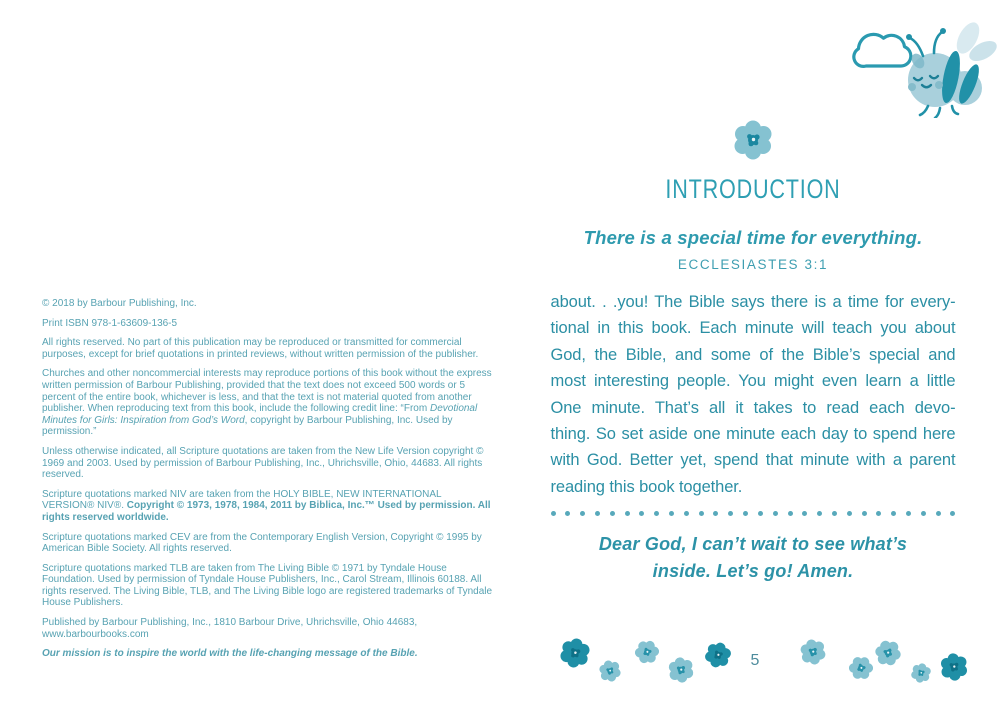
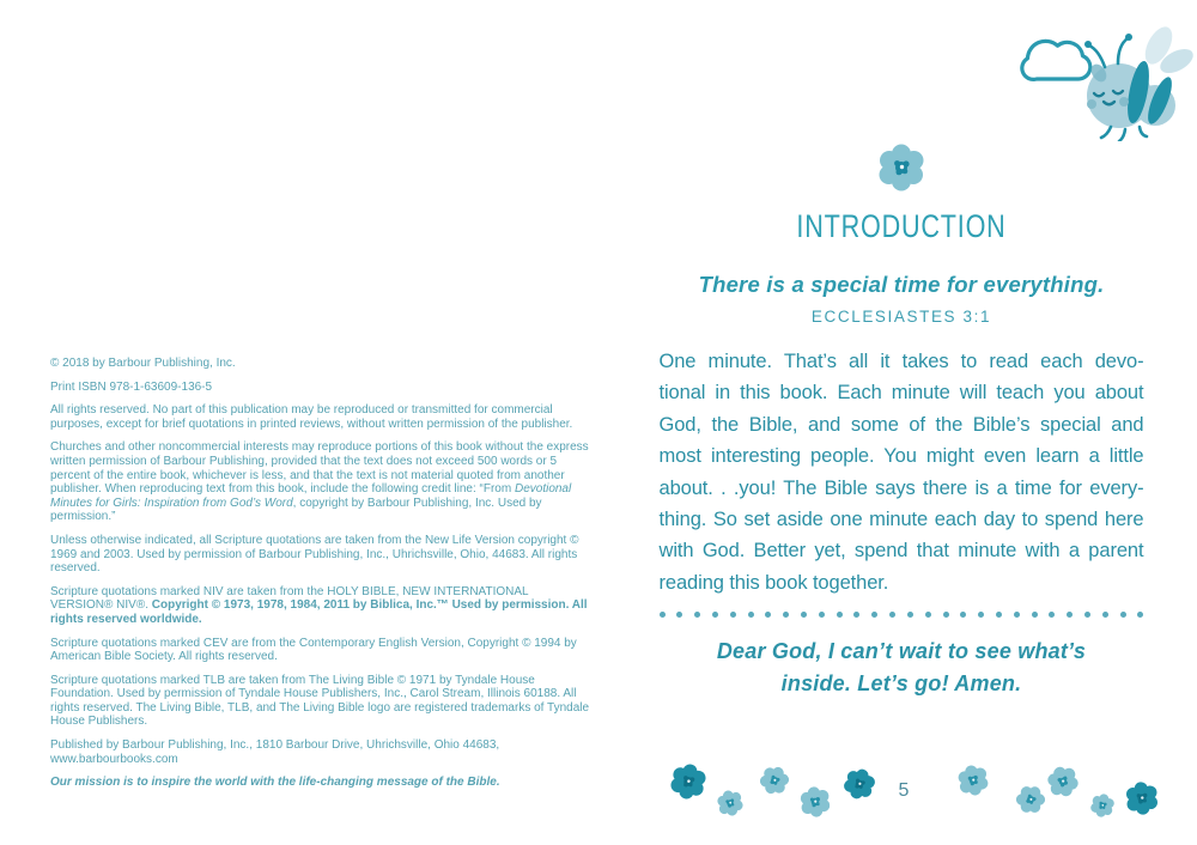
  © 2018 by Barbour Publishing, Inc.
  Print ISBN 978-1-63609-136-5
  All rights reserved. No part of this publication may be reproduced or transmitted for commercial purposes, except for brief quotations in printed reviews, without written permission of the publisher.
  Churches and other noncommercial interests may reproduce portions of this book without the express written permission of Barbour Publishing, provided that the text does not exceed 500 words or 5 percent of the entire book, whichever is less, and that the text is not material quoted from another publisher. When reproducing text from this book, include the following credit line: “From Devotional Minutes for Girls: Inspiration from God’s Word, copyright by Barbour Publishing, Inc. Used by permission.”
  Unless otherwise indicated, all Scripture quotations are taken from the New Life Version copyright © 1969 and 2003. Used by permission of Barbour Publishing, Inc., Uhrichsville, Ohio, 44683. All rights reserved.
  Scripture quotations marked NIV are taken from the HOLY BIBLE, NEW INTERNATIONAL VERSION® NIV®. Copyright © 1973, 1978, 1984, 2011 by Biblica, Inc.™ Used by permission. All rights reserved worldwide.
- Scripture quotations marked CEV are from the Contemporary English Version, Copyright © 1995 by American Bible Society. All rights reserved.
+ Scripture quotations marked CEV are from the Contemporary English Version, Copyright © 1994 by American Bible Society. All rights reserved.
  Scripture quotations marked TLB are taken from The Living Bible © 1971 by Tyndale House Foundation. Used by permission of Tyndale House Publishers, Inc., Carol Stream, Illinois 60188. All rights reserved. The Living Bible, TLB, and The Living Bible logo are registered trademarks of Tyndale House Publishers.
  Published by Barbour Publishing, Inc., 1810 Barbour Drive, Uhrichsville, Ohio 44683, www.barbourbooks.com
  Our mission is to inspire the world with the life-changing message of the Bible.
  INTRODUCTION
  There is a special time for everything.
  ECCLESIASTES 3:1
- about. . .you! The Bible says there is a time for every-
+ One minute. That’s all it takes to read each devo-
  tional in this book. Each minute will teach you about
  God, the Bible, and some of the Bible’s special and
  most interesting people. You might even learn a little
- One minute. That’s all it takes to read each devo-
+ about. . .you! The Bible says there is a time for every-
  thing. So set aside one minute each day to spend here
  with God. Better yet, spend that minute with a parent
  reading this book together.
  Dear God, I can’t wait to see what’s
  inside. Let’s go! Amen.
  5
